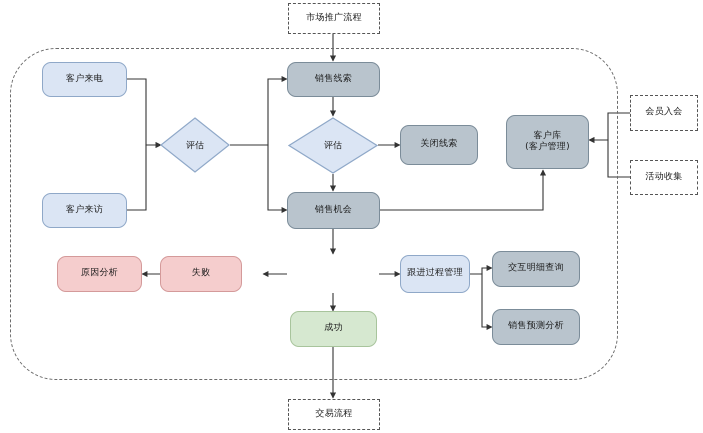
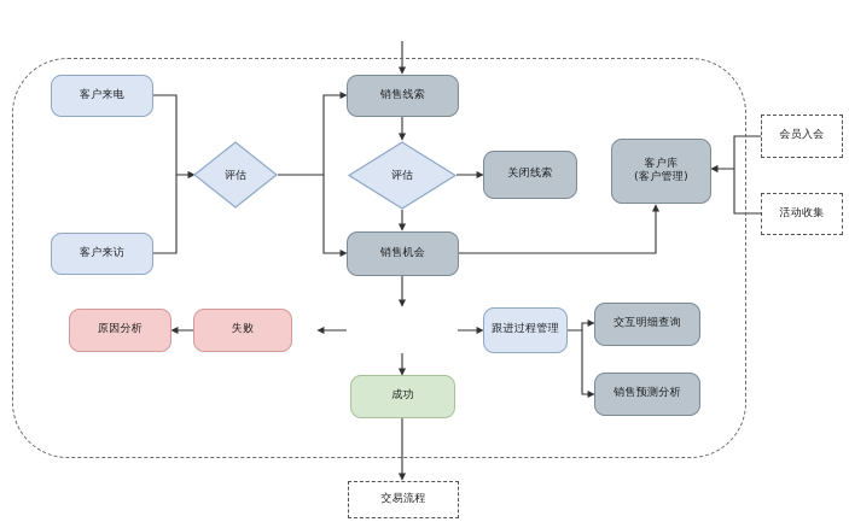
- 市场推广流程
  客户来电
  客户来访
  评估
  销售线索
  评估
  关闭线索
  客户库
  (客户管理)
  会员入会
  活动收集
  销售机会
  失败
  原因分析
  成功
  跟进过程管理
  交互明细查询
  销售预测分析
  交易流程
